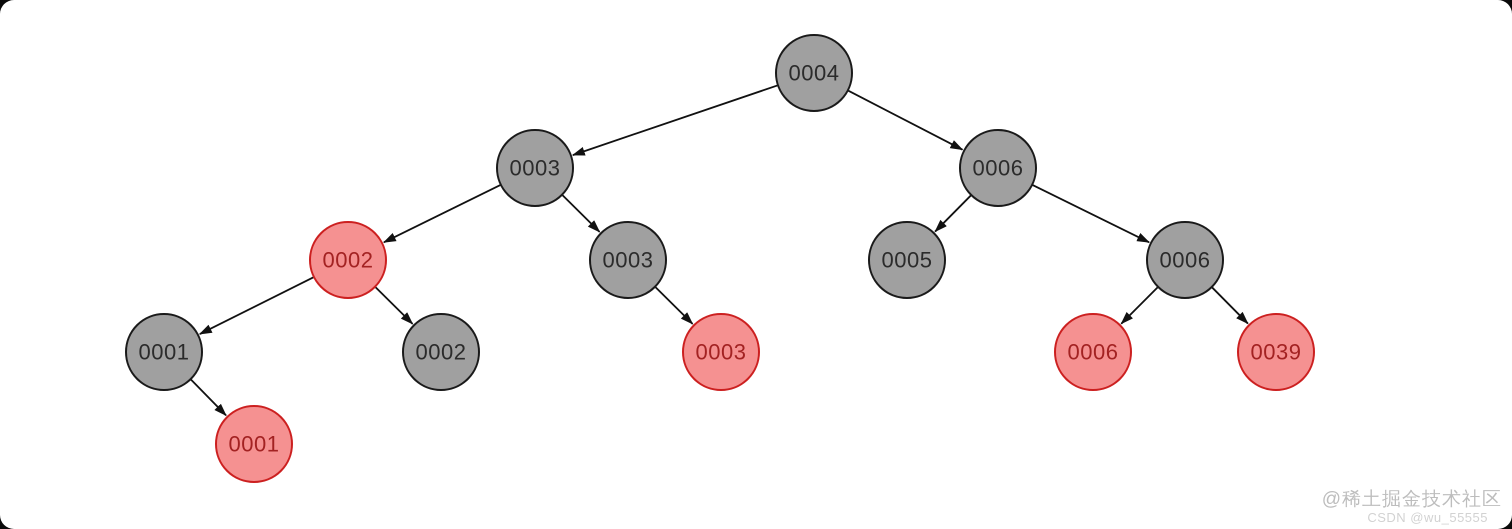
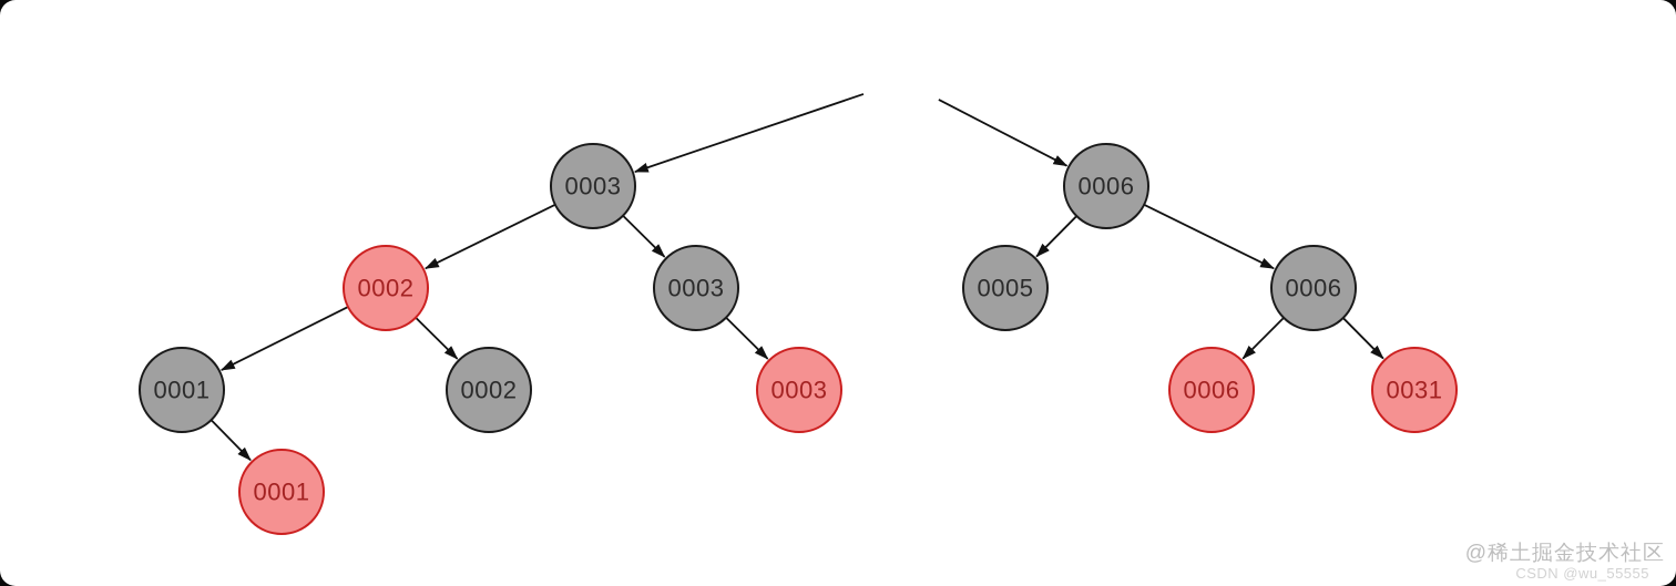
- 0004
  0003
  0006
  0002
  0003
  0005
  0006
  0001
  0002
  0003
  0006
- 0039
+ 0031
  0001
  @稀土掘金技术社区
  CSDN @wu_55555
